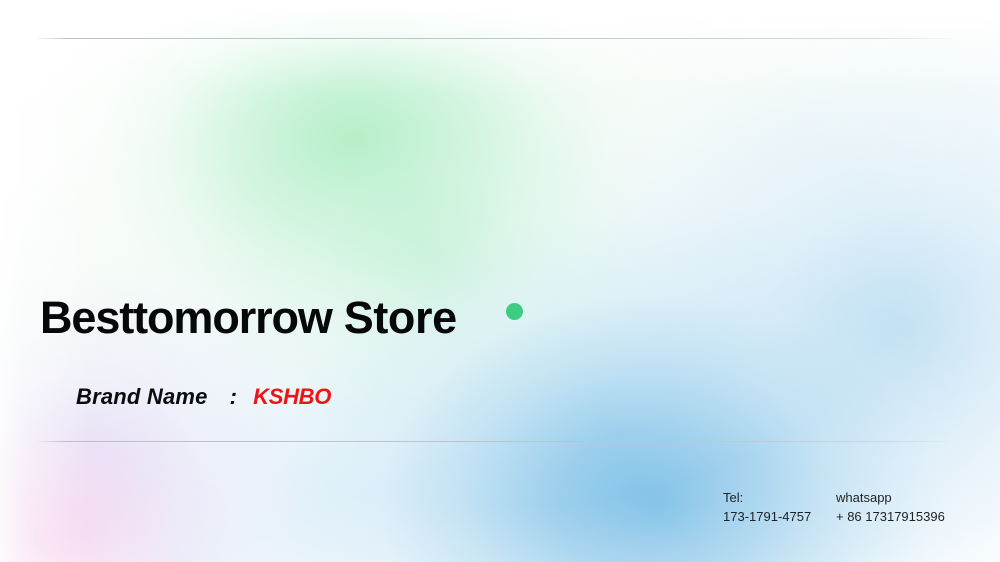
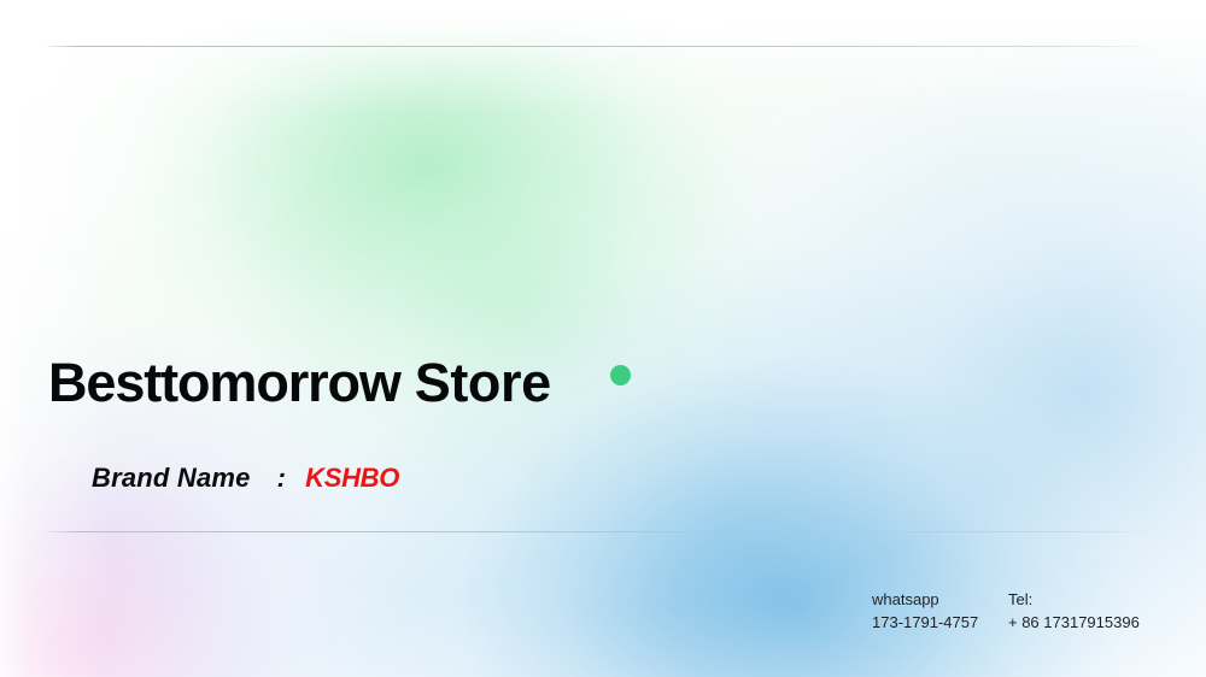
  Besttomorrow Store
  Brand Name : KSHBO
- Tel:
+ whatsapp
  173-1791-4757
- whatsapp
+ Tel:
  + 86 17317915396
